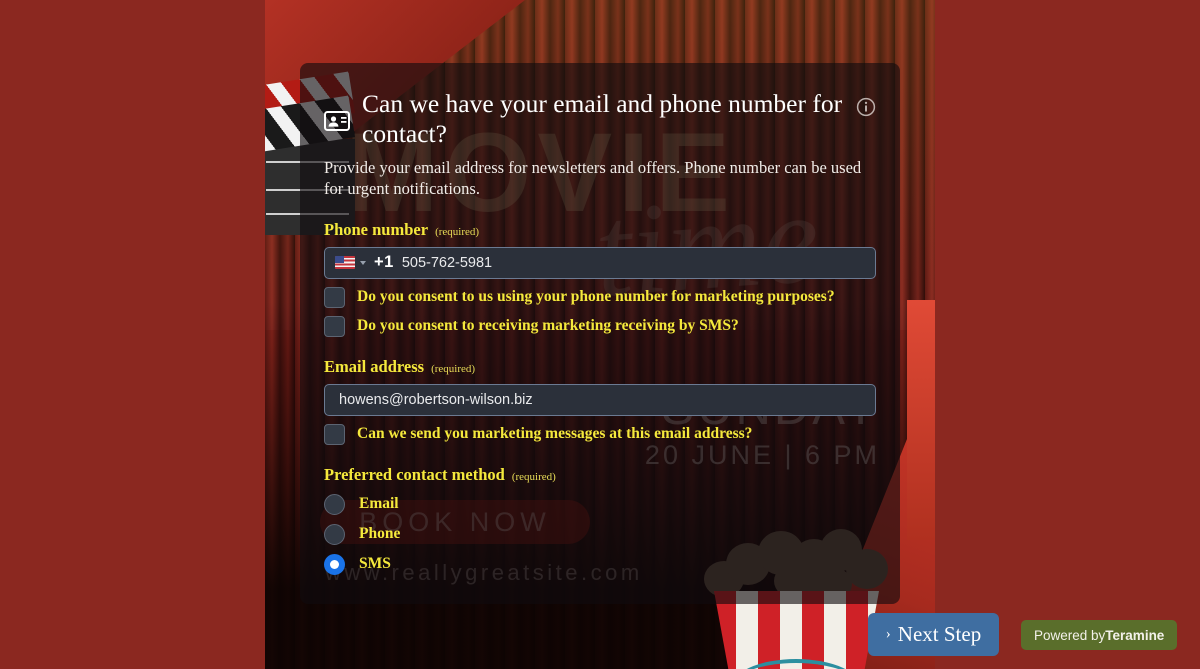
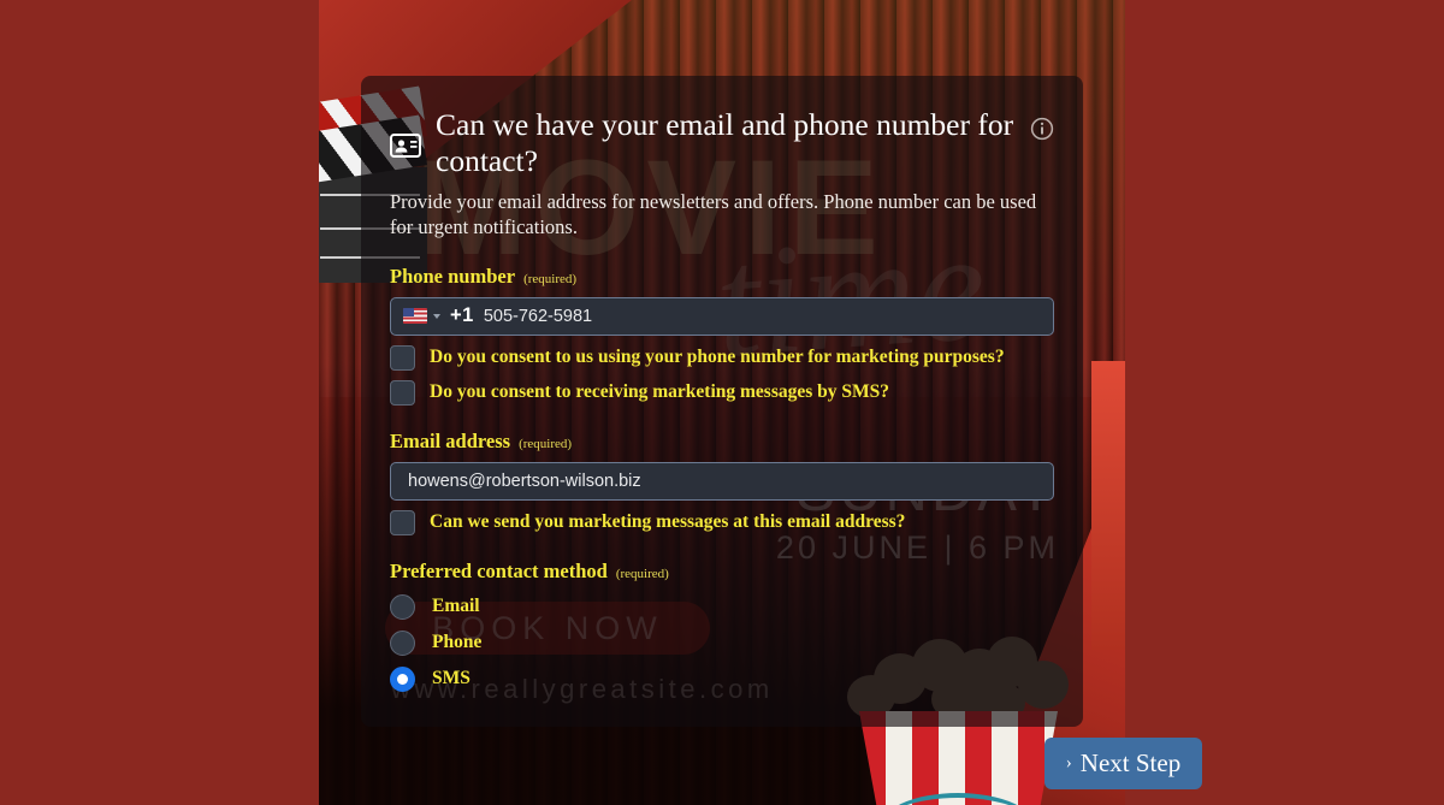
  MOVIE
  20 JUNE | 6 PM
  BOOK NOW
  ww.reallygreatsite.com
  Can we have your email and phone number for contact?
  Provide your email address for newsletters and offers. Phone number can be used for urgent notifications.
  Phone number
  (required)
  +1
  505-762-5981
  Do you consent to us using your phone number for marketing purposes?
- Do you consent to receiving marketing receiving by SMS?
+ Do you consent to receiving marketing messages by SMS?
  Email address
  (required)
  howens@robertson-wilson.biz
  Can we send you marketing messages at this email address?
  Preferred contact method
  (required)
  Email
  Phone
  SMS
  ›
  Next Step
- Powered by
- Teramine
